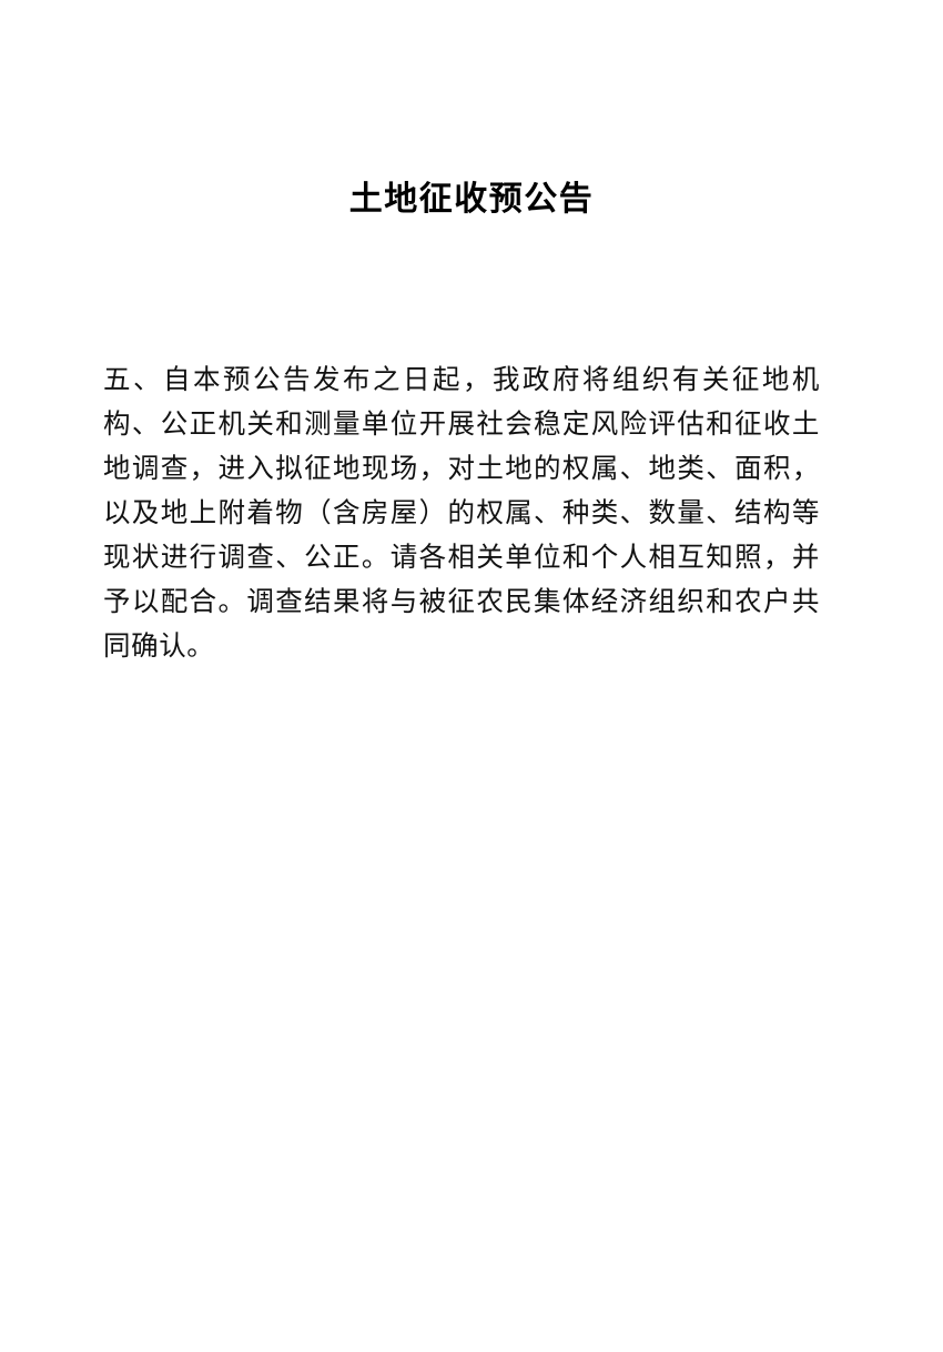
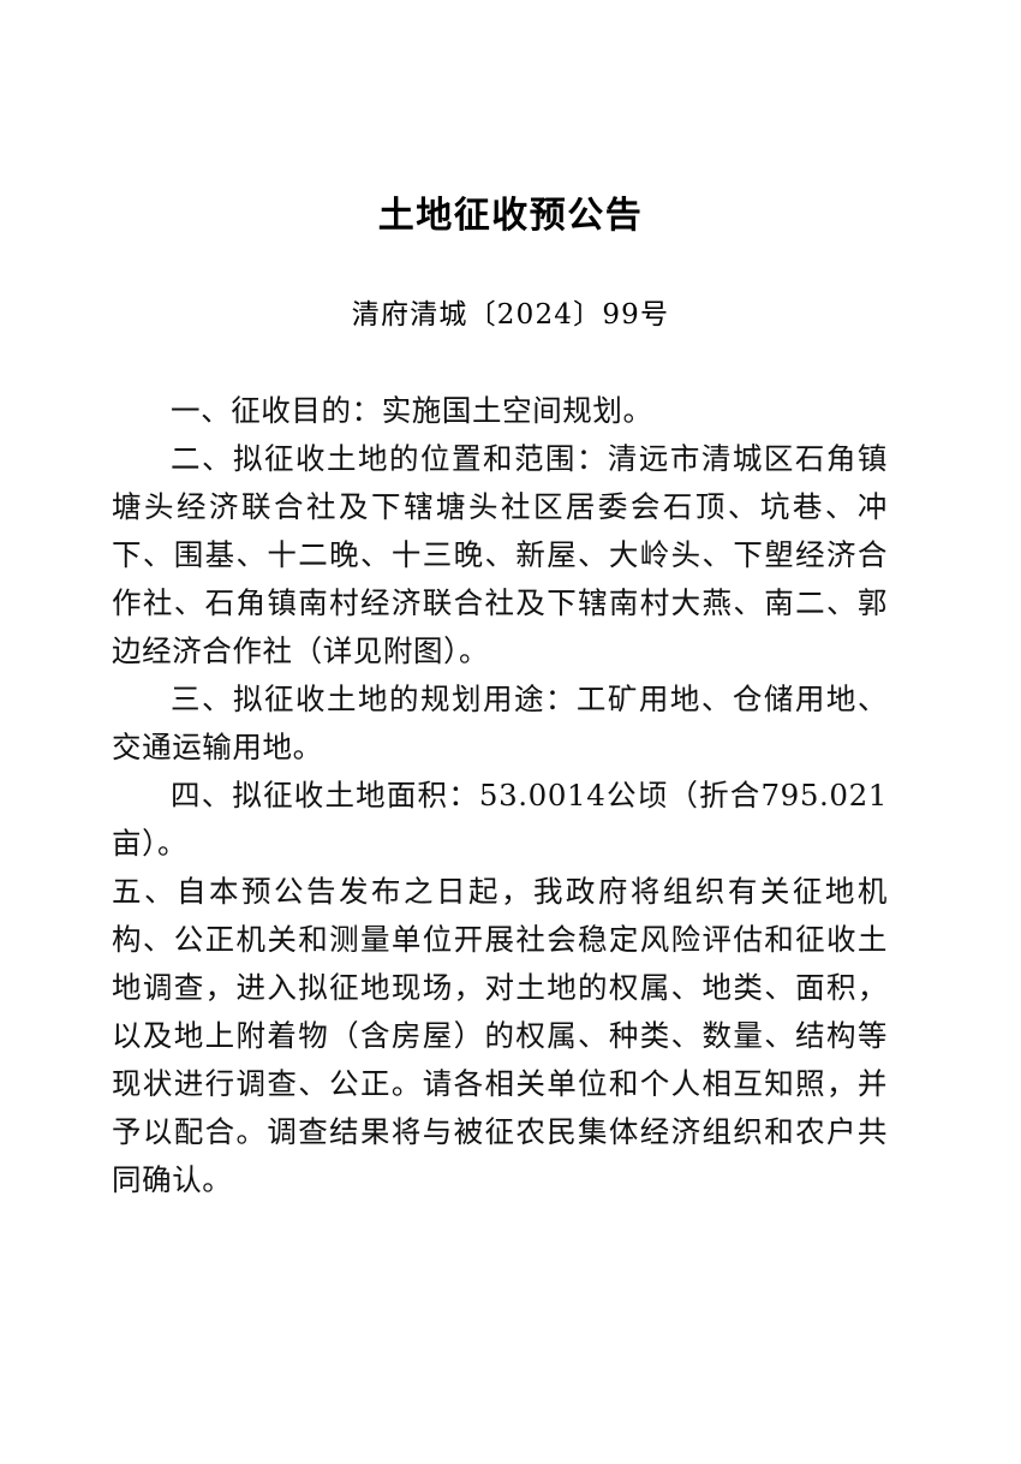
  土地征收预公告
+ 清府清城〔2024〕99号
+ 一、征收目的：实施国土空间规划。
+ 二、拟征收土地的位置和范围：清远市清城区石角镇塘头经济联合社及下辖塘头社区居委会石顶、坑巷、冲下、围基、十二晚、十三晚、新屋、大岭头、下塱经济合作社、石角镇南村经济联合社及下辖南村大燕、南二、郭边经济合作社（详见附图）。
+ 三、拟征收土地的规划用途：工矿用地、仓储用地、交通运输用地。
+ 四、拟征收土地面积：53.0014公顷（折合795.021亩）。
  五、自本预公告发布之日起，我政府将组织有关征地机构、公正机关和测量单位开展社会稳定风险评估和征收土地调查，进入拟征地现场，对土地的权属、地类、面积，以及地上附着物（含房屋）的权属、种类、数量、结构等现状进行调查、公正。请各相关单位和个人相互知照，并予以配合。调查结果将与被征农民集体经济组织和农户共同确认。
